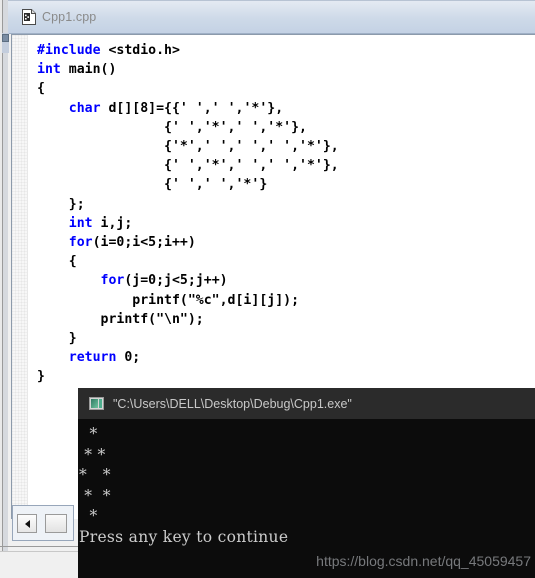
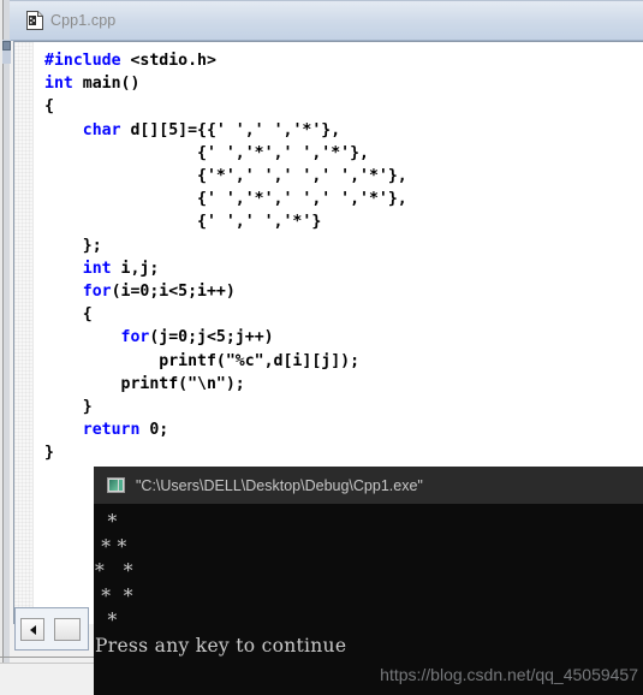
  Cpp1.cpp
- #include <stdio.h> int main() { char d[][8]={{' ',' ','*'}, {' ','*',' ','*'}, {'*',' ',' ',' ','*'}, {' ','*',' ',' ','*'}, {' ',' ','*'} }; int i,j; for(i=0;i<5;i++) { for(j=0;j<5;j++) printf("%c",d[i][j]); printf("\n"); } return 0; }
+ #include <stdio.h> int main() { char d[][5]={{' ',' ','*'}, {' ','*',' ','*'}, {'*',' ',' ',' ','*'}, {' ','*',' ',' ','*'}, {' ',' ','*'} }; int i,j; for(i=0;i<5;i++) { for(j=0;j<5;j++) printf("%c",d[i][j]); printf("\n"); } return 0; }
  "C:\Users\DELL\Desktop\Debug\Cpp1.exe"
  *
  * *
  * *
  * *
  *
  Press any key to continue
  https://blog.csdn.net/qq_45059457
